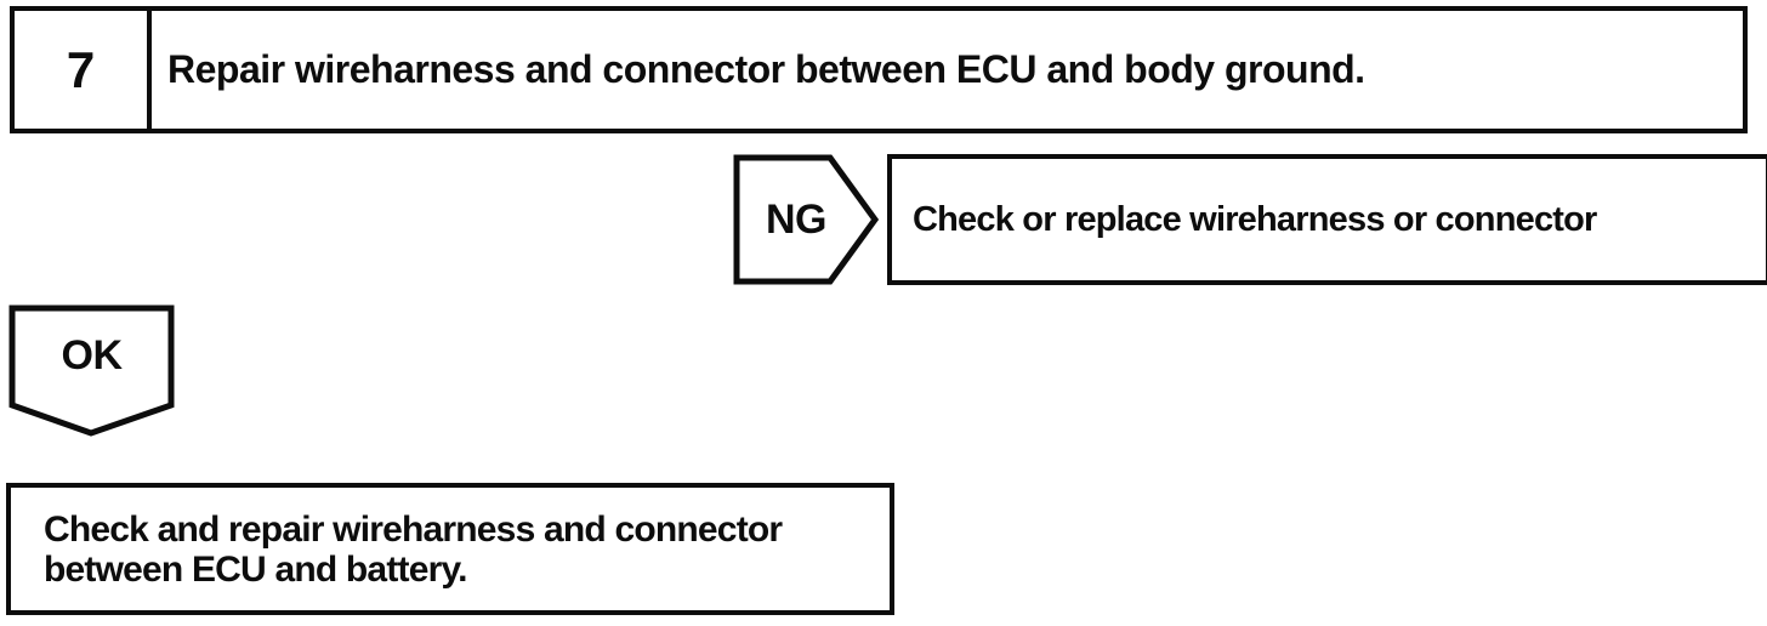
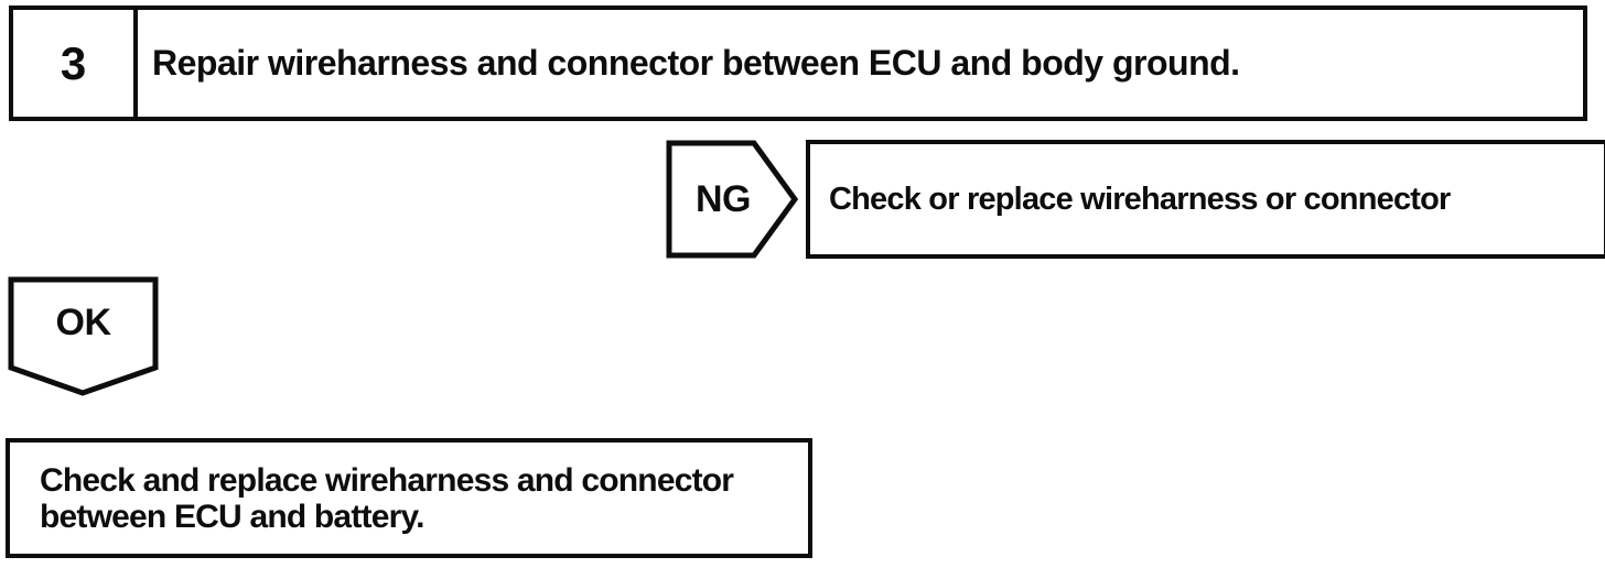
- 7
+ 3
  Repair wireharness and connector between ECU and body ground.
  NG
  Check or replace wireharness or connector
  OK
- Check and repair wireharness and connector
+ Check and replace wireharness and connector
  between ECU and battery.
